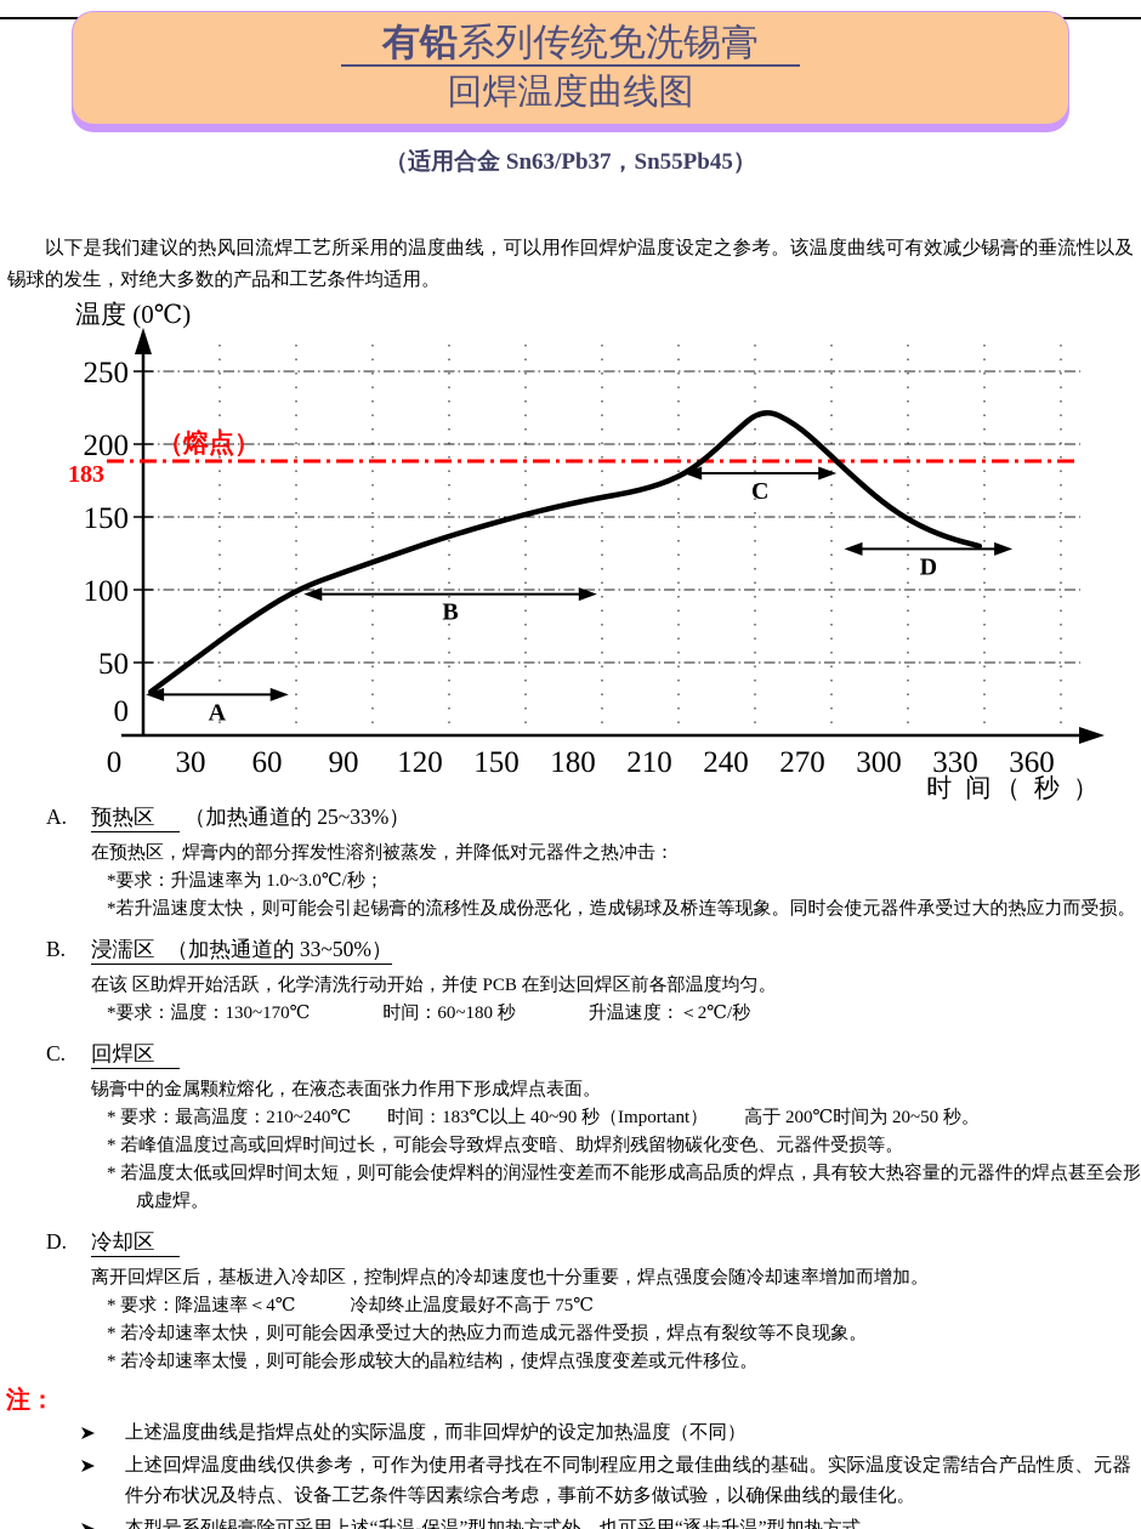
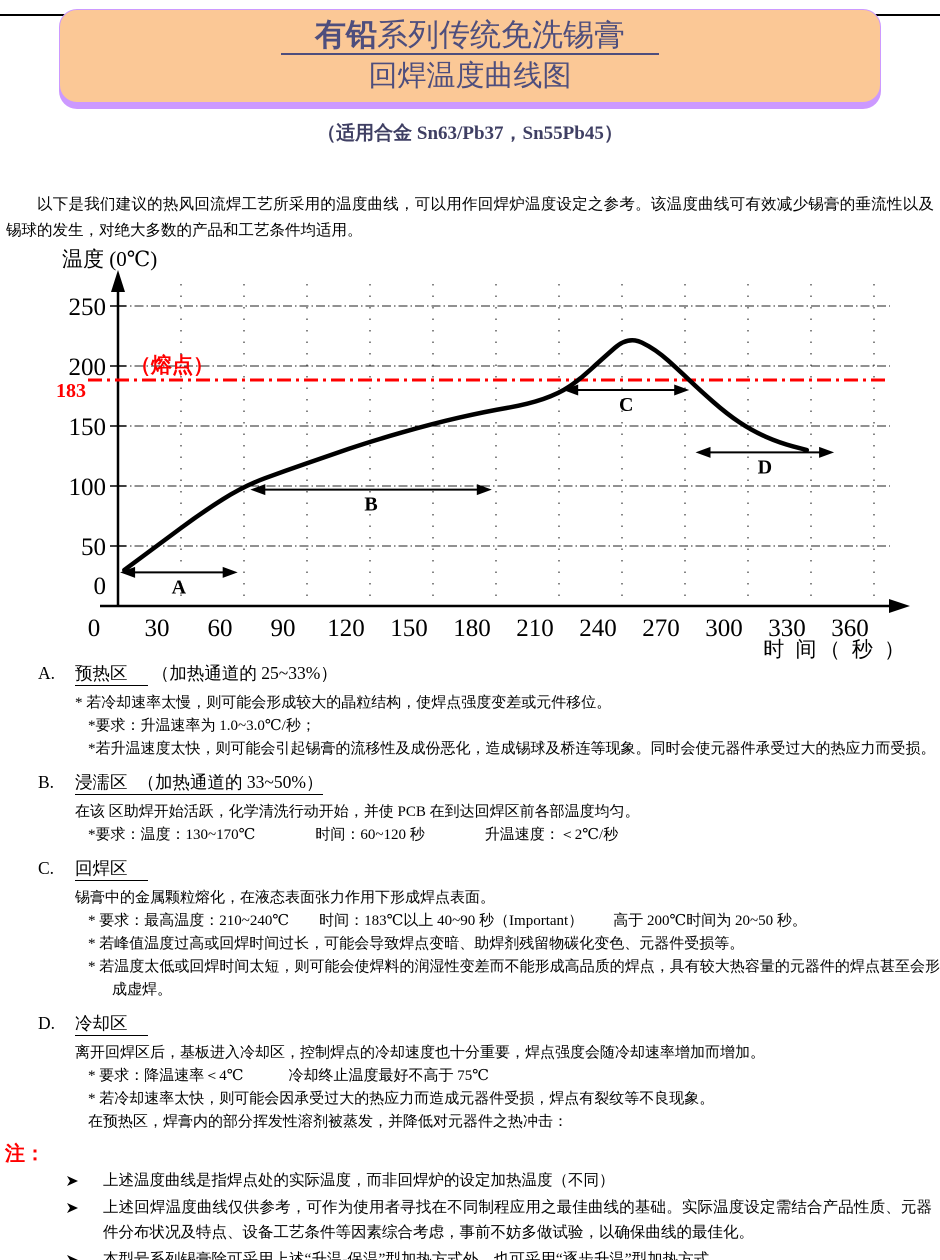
  有铅系列传统免洗锡膏
  回焊温度曲线图
  （适用合金 Sn63/Pb37，Sn55Pb45）
  以下是我们建议的热风回流焊工艺所采用的温度曲线，可以用作回焊炉温度设定之参考。该温度曲线可有效减少锡膏的垂流性以及锡球的发生，对绝大多数的产品和工艺条件均适用。
  0
  50
  100
  150
  200
  250
  0
  30
  60
  90
  120
  150
  180
  210
  240
  270
  300
  330
  360
  （熔点）
  183
  A
  B
  C
  D
  温度 (0℃)
  时 间（ 秒 ）
  A. 预热区 （加热通道的 25~33%）
- 在预热区，焊膏内的部分挥发性溶剂被蒸发，并降低对元器件之热冲击：
+ * 若冷却速率太慢，则可能会形成较大的晶粒结构，使焊点强度变差或元件移位。
  *要求：升温速率为 1.0~3.0℃/秒；
  *若升温速度太快，则可能会引起锡膏的流移性及成份恶化，造成锡球及桥连等现象。同时会使元器件承受过大的热应力而受损。
  B. 浸濡区 （加热通道的 33~50%）
  在该 区助焊开始活跃，化学清洗行动开始，并使 PCB 在到达回焊区前各部温度均匀。
- *要求：温度：130~170℃ 时间：60~180 秒 升温速度：＜2℃/秒
+ *要求：温度：130~170℃ 时间：60~120 秒 升温速度：＜2℃/秒
  C. 回焊区
  锡膏中的金属颗粒熔化，在液态表面张力作用下形成焊点表面。
  * 要求：最高温度：210~240℃ 时间：183℃以上 40~90 秒（Important） 高于 200℃时间为 20~50 秒。
  * 若峰值温度过高或回焊时间过长，可能会导致焊点变暗、助焊剂残留物碳化变色、元器件受损等。
  * 若温度太低或回焊时间太短，则可能会使焊料的润湿性变差而不能形成高品质的焊点，具有较大热容量的元器件的焊点甚至会形成虚焊。
  D. 冷却区
  离开回焊区后，基板进入冷却区，控制焊点的冷却速度也十分重要，焊点强度会随冷却速率增加而增加。
  * 要求：降温速率＜4℃ 冷却终止温度最好不高于 75℃
  * 若冷却速率太快，则可能会因承受过大的热应力而造成元器件受损，焊点有裂纹等不良现象。
- * 若冷却速率太慢，则可能会形成较大的晶粒结构，使焊点强度变差或元件移位。
+ 在预热区，焊膏内的部分挥发性溶剂被蒸发，并降低对元器件之热冲击：
  注：
  上述温度曲线是指焊点处的实际温度，而非回焊炉的设定加热温度（不同）
  上述回焊温度曲线仅供参考，可作为使用者寻找在不同制程应用之最佳曲线的基础。实际温度设定需结合产品性质、元器件分布状况及特点、设备工艺条件等因素综合考虑，事前不妨多做试验，以确保曲线的最佳化。
